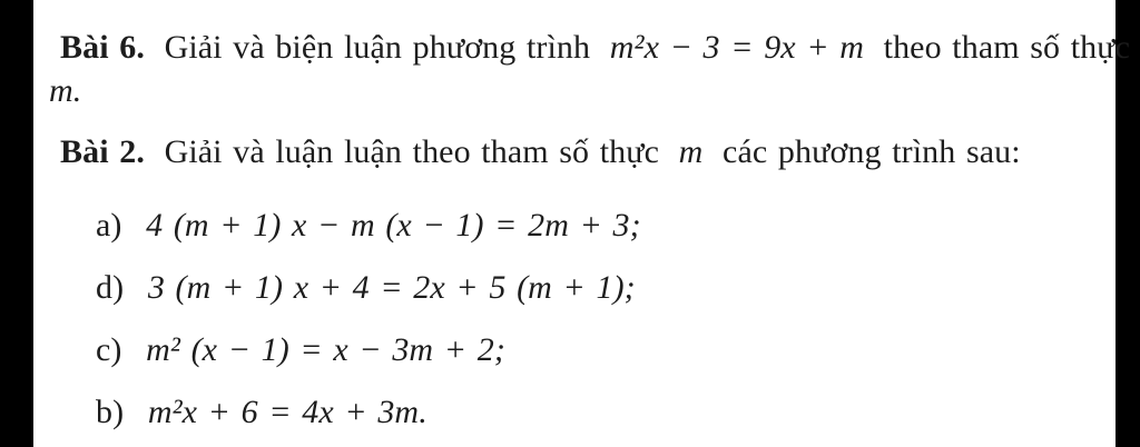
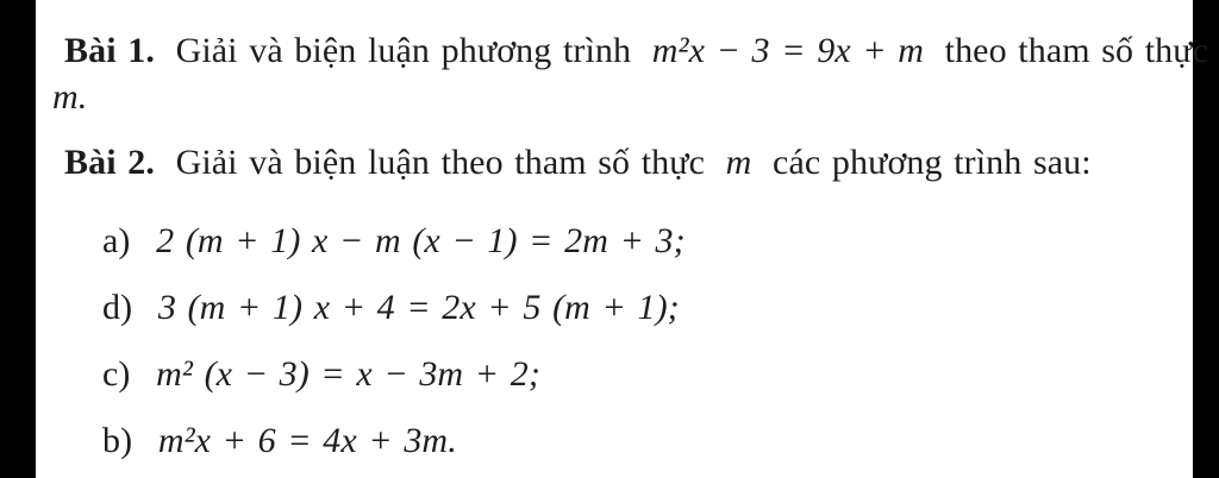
- Bài 6. Giải và biện luận phương trình m²x − 3 = 9x + m theo tham số thực
+ Bài 1. Giải và biện luận phương trình m²x − 3 = 9x + m theo tham số thực
  m.
- Bài 2. Giải và luận luận theo tham số thực m các phương trình sau:
+ Bài 2. Giải và biện luận theo tham số thực m các phương trình sau:
- a) 4 (m + 1) x − m (x − 1) = 2m + 3;
+ a) 2 (m + 1) x − m (x − 1) = 2m + 3;
  d) 3 (m + 1) x + 4 = 2x + 5 (m + 1);
- c) m² (x − 1) = x − 3m + 2;
+ c) m² (x − 3) = x − 3m + 2;
  b) m²x + 6 = 4x + 3m.
